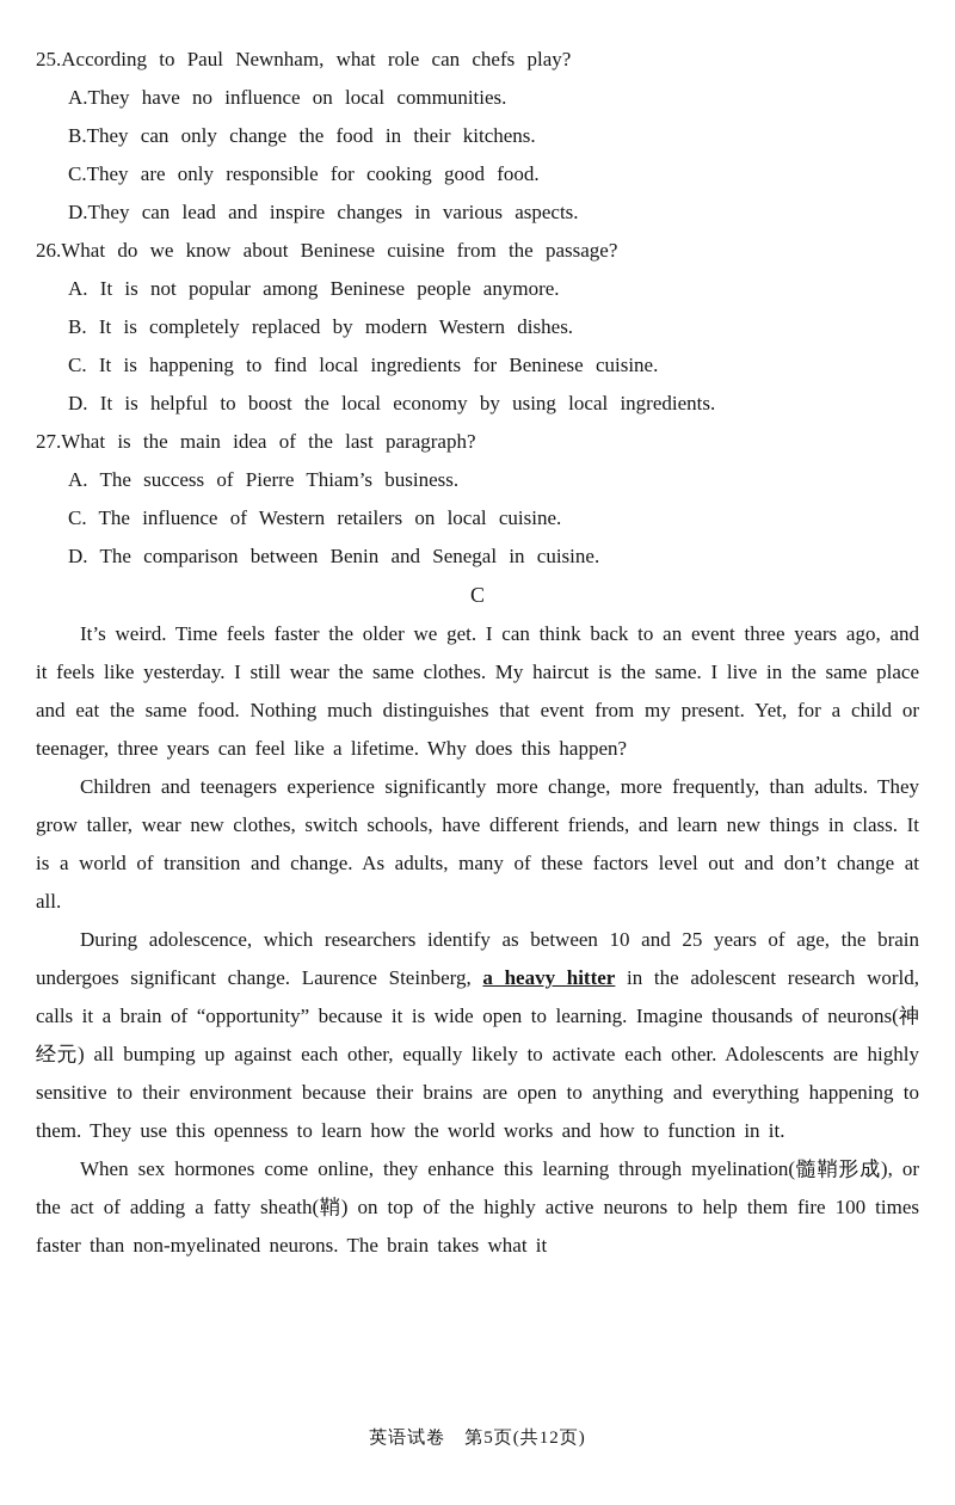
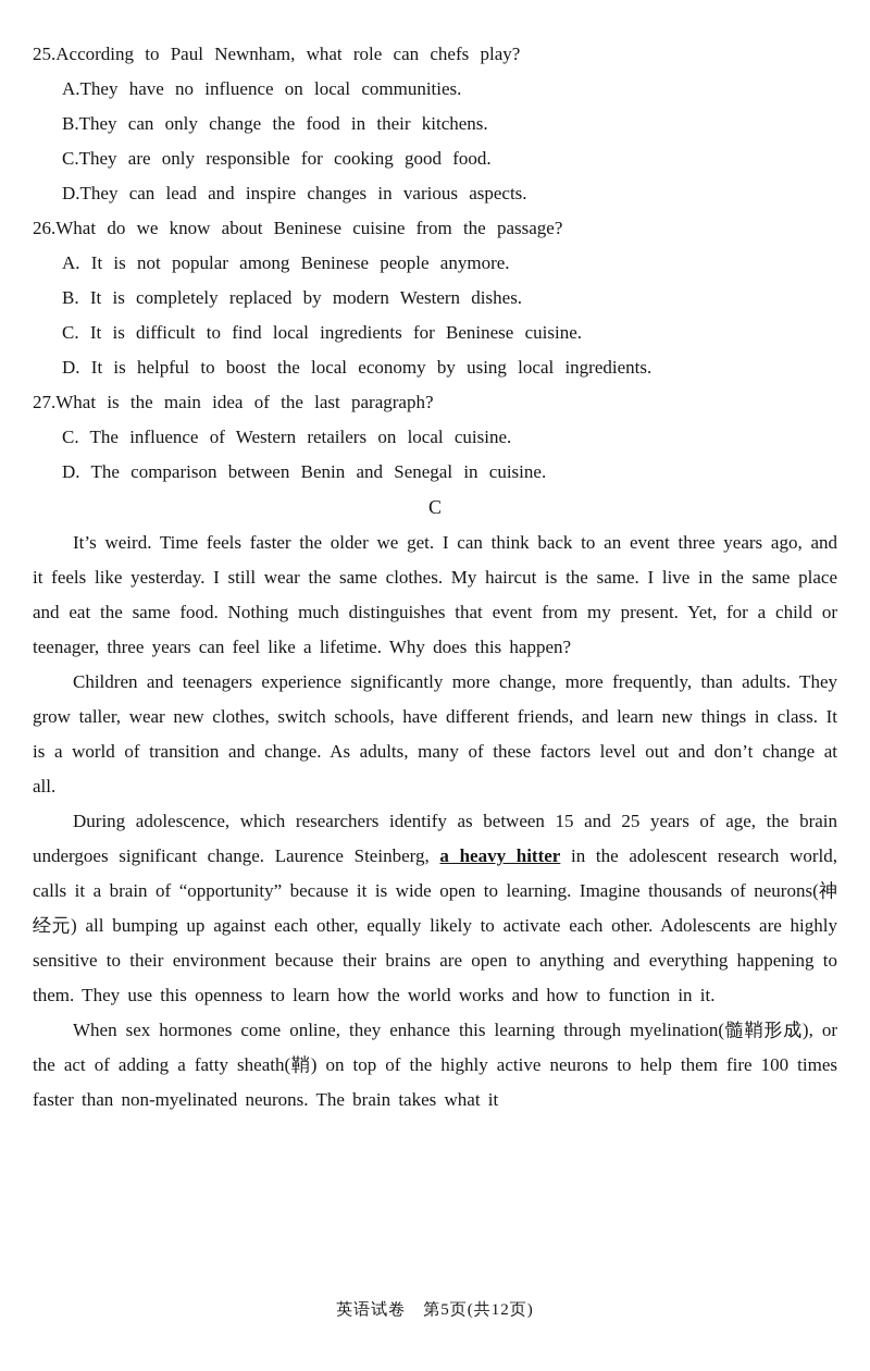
  25.According to Paul Newnham, what role can chefs play?
  A.They have no influence on local communities.
  B.They can only change the food in their kitchens.
  C.They are only responsible for cooking good food.
  D.They can lead and inspire changes in various aspects.
  26.What do we know about Beninese cuisine from the passage?
  A. It is not popular among Beninese people anymore.
  B. It is completely replaced by modern Western dishes.
- C. It is happening to find local ingredients for Beninese cuisine.
+ C. It is difficult to find local ingredients for Beninese cuisine.
  D. It is helpful to boost the local economy by using local ingredients.
  27.What is the main idea of the last paragraph?
- A. The success of Pierre Thiam’s business.
  C. The influence of Western retailers on local cuisine.
  D. The comparison between Benin and Senegal in cuisine.
  C
  It’s weird. Time feels faster the older we get. I can think back to an event three years ago, and it feels like yesterday. I still wear the same clothes. My haircut is the same. I live in the same place and eat the same food. Nothing much distinguishes that event from my present. Yet, for a child or teenager, three years can feel like a lifetime. Why does this happen?
  Children and teenagers experience significantly more change, more frequently, than adults. They grow taller, wear new clothes, switch schools, have different friends, and learn new things in class. It is a world of transition and change. As adults, many of these factors level out and don’t change at all.
- During adolescence, which researchers identify as between 10 and 25 years of age, the brain undergoes significant change. Laurence Steinberg, a heavy hitter in the adolescent research world, calls it a brain of “opportunity” because it is wide open to learning. Imagine thousands of neurons(神经元) all bumping up against each other, equally likely to activate each other. Adolescents are highly sensitive to their environment because their brains are open to anything and everything happening to them. They use this openness to learn how the world works and how to function in it.
+ During adolescence, which researchers identify as between 15 and 25 years of age, the brain undergoes significant change. Laurence Steinberg, a heavy hitter in the adolescent research world, calls it a brain of “opportunity” because it is wide open to learning. Imagine thousands of neurons(神经元) all bumping up against each other, equally likely to activate each other. Adolescents are highly sensitive to their environment because their brains are open to anything and everything happening to them. They use this openness to learn how the world works and how to function in it.
  When sex hormones come online, they enhance this learning through myelination(髓鞘形成), or the act of adding a fatty sheath(鞘) on top of the highly active neurons to help them fire 100 times faster than non-myelinated neurons. The brain takes what it
  英语试卷 第5页(共12页)
